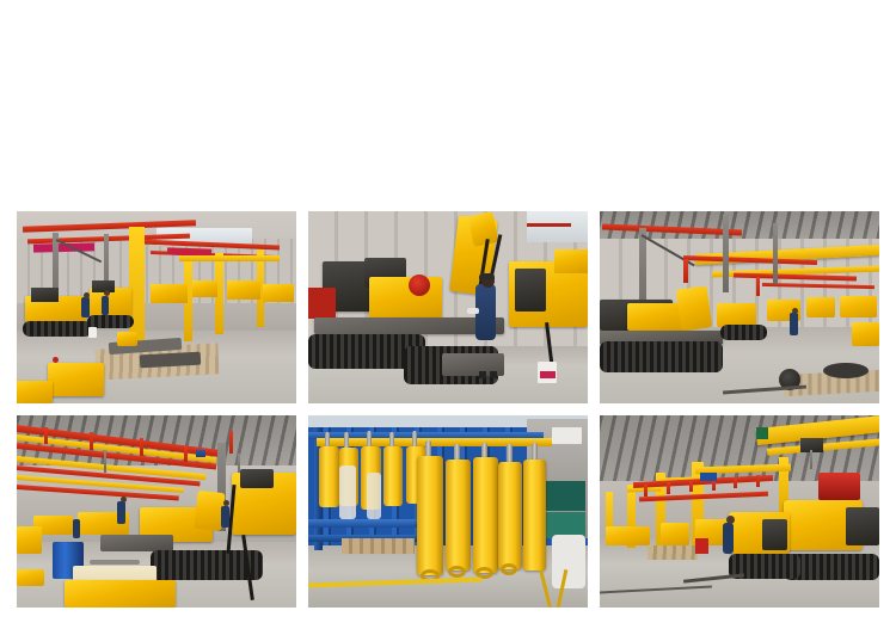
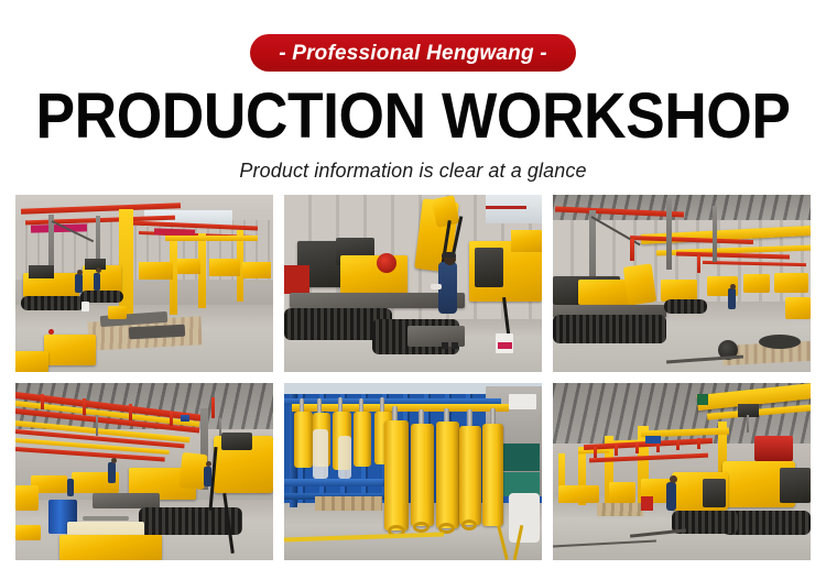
+ - Professional Hengwang -
+ PRODUCTION WORKSHOP
+ Product information is clear at a glance
